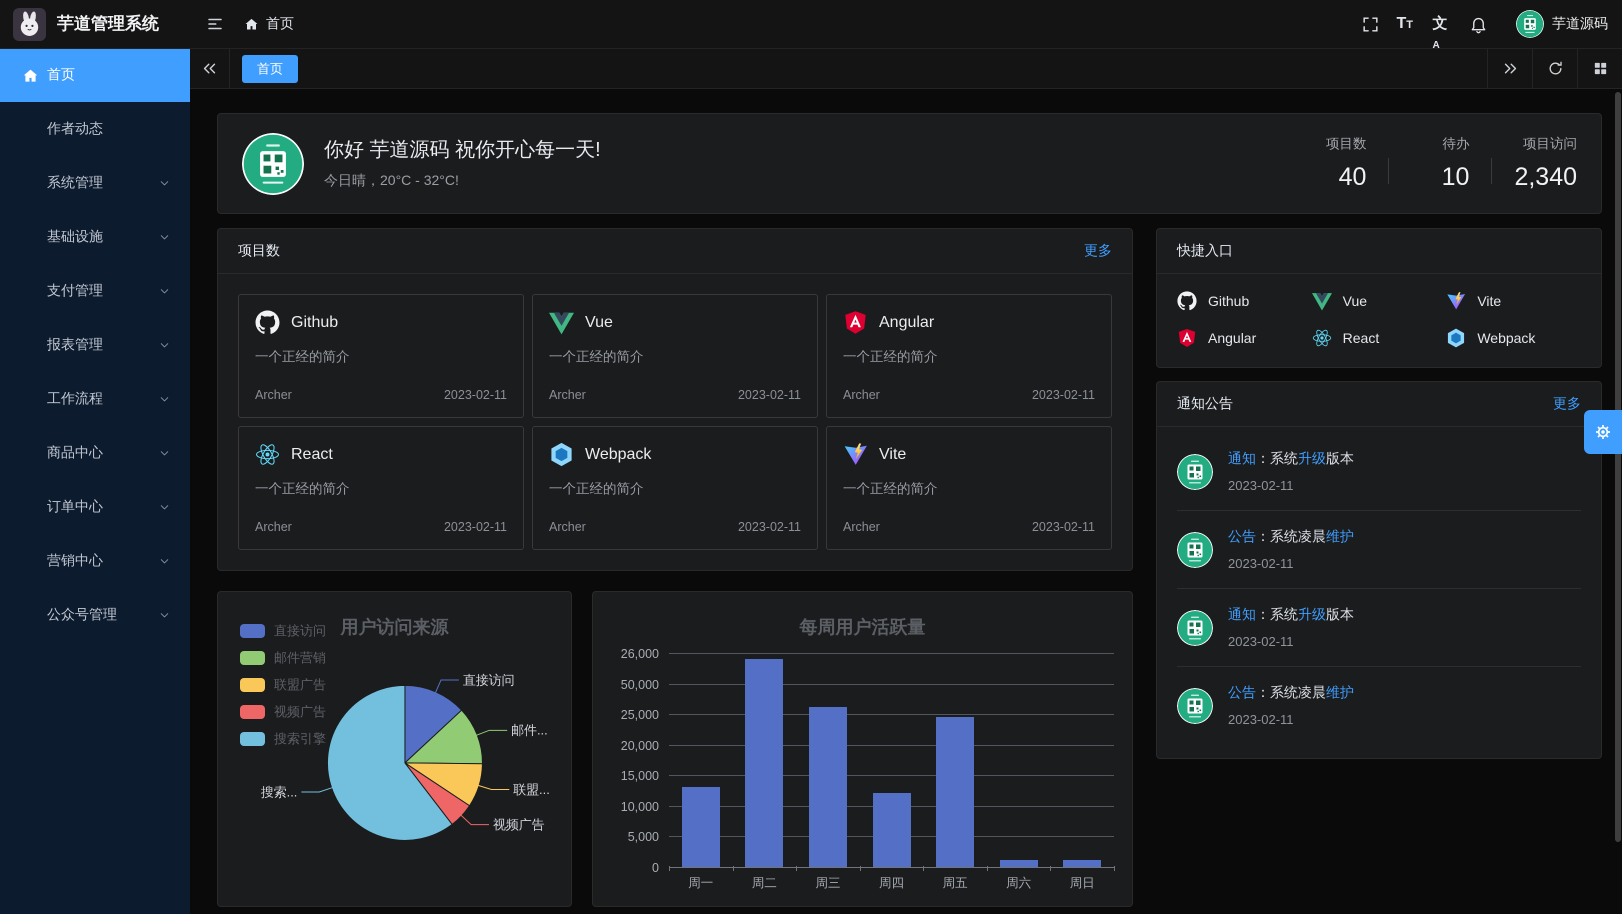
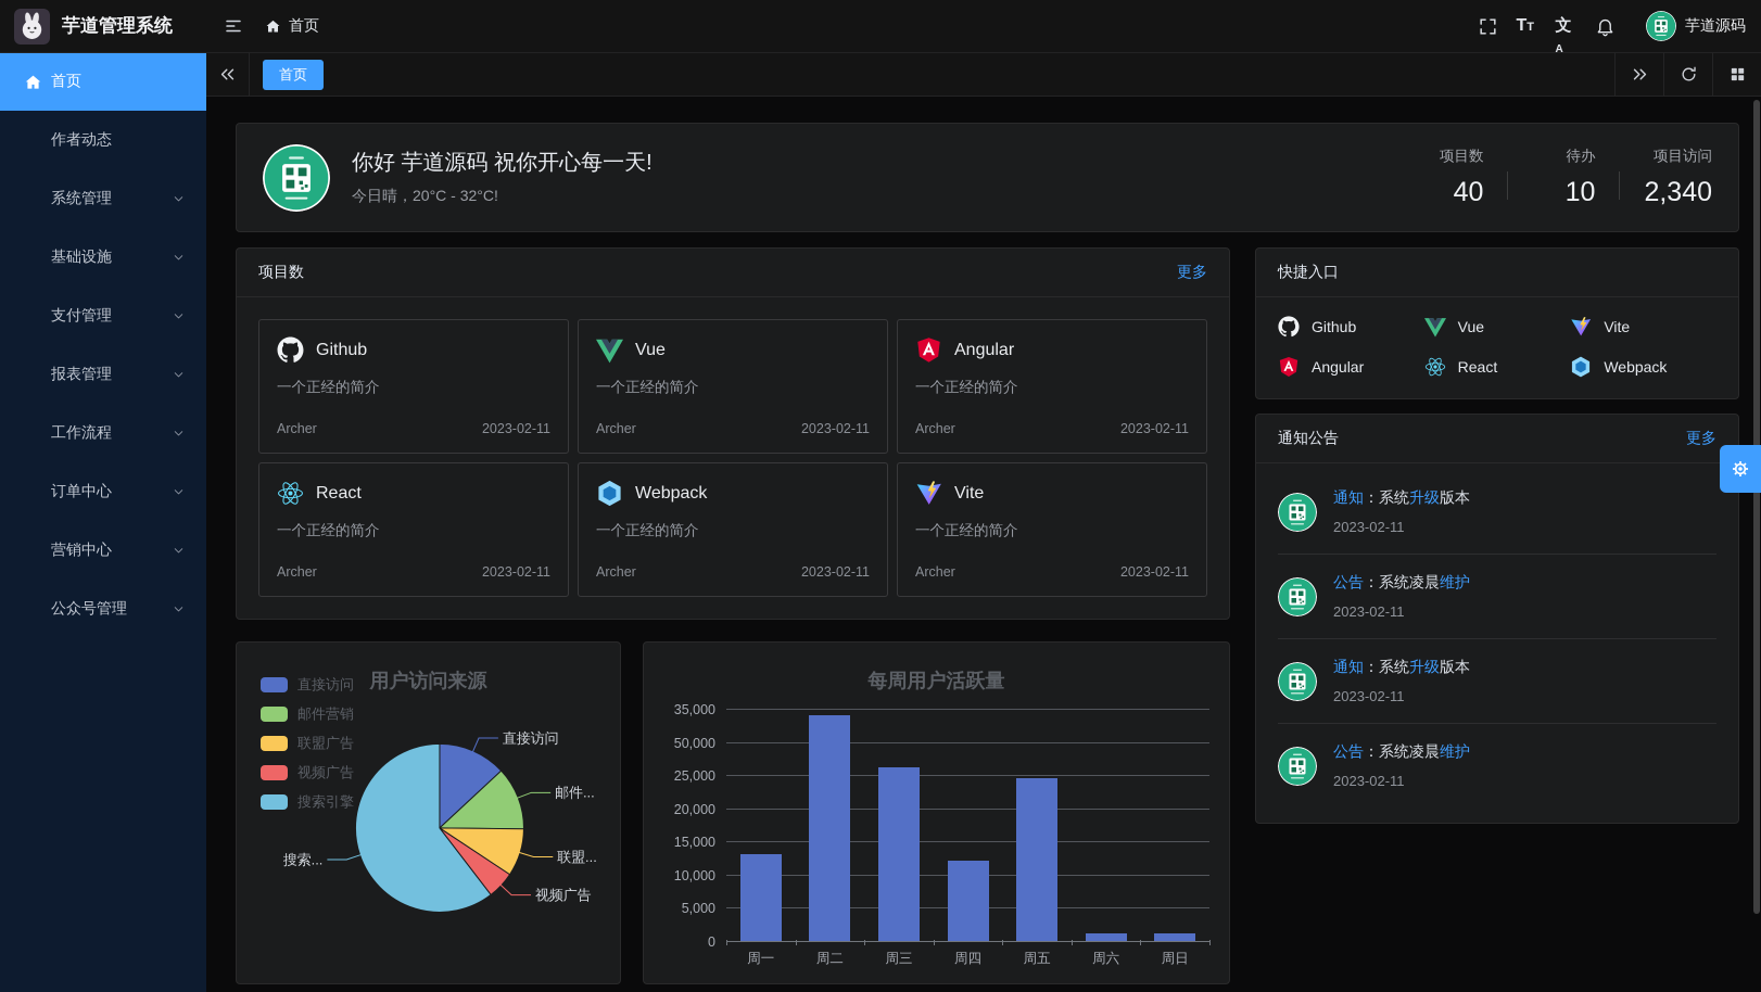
  芋道管理系统
  首页
  TT
  文A
  芋道源码
  首页
  作者动态
  系统管理
  基础设施
  支付管理
  报表管理
  工作流程
- 商品中心
  订单中心
  营销中心
  公众号管理
  首页
  你好 芋道源码 祝你开心每一天!
  今日晴，20°C - 32°C!
  项目数
  40
  待办
  10
  项目访问
  2,340
  项目数
  更多
  Github
  一个正经的简介
  Archer
  2023-02-11
  Vue
  一个正经的简介
  Archer
  2023-02-11
  Angular
  一个正经的简介
  Archer
  2023-02-11
  React
  一个正经的简介
  Archer
  2023-02-11
  Webpack
  一个正经的简介
  Archer
  2023-02-11
  Vite
  一个正经的简介
  Archer
  2023-02-11
  用户访问来源
  直接访问
  邮件营销
  联盟广告
  视频广告
  搜索引擎
  直接访问
  邮件...
  联盟...
  视频广告
  搜索...
  每周用户活跃量
  0
  5,000
  10,000
  15,000
  20,000
  25,000
  50,000
- 26,000
+ 35,000
  周一
  周二
  周三
  周四
  周五
  周六
  周日
  快捷入口
  Github
  Vue
  Vite
  Angular
  React
  Webpack
  通知公告
  更多
  通知：系统升级版本
  2023-02-11
  公告：系统凌晨维护
  2023-02-11
  通知：系统升级版本
  2023-02-11
  公告：系统凌晨维护
  2023-02-11
